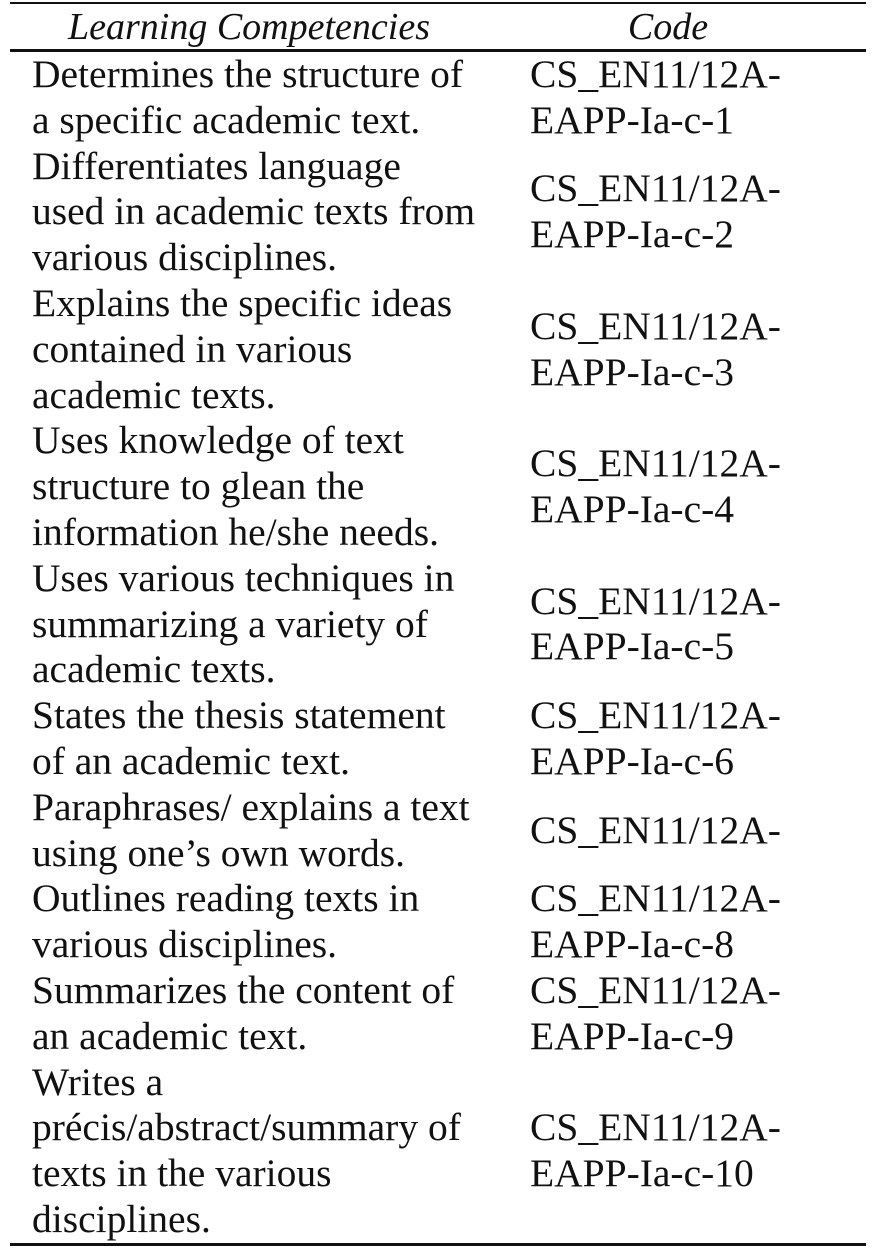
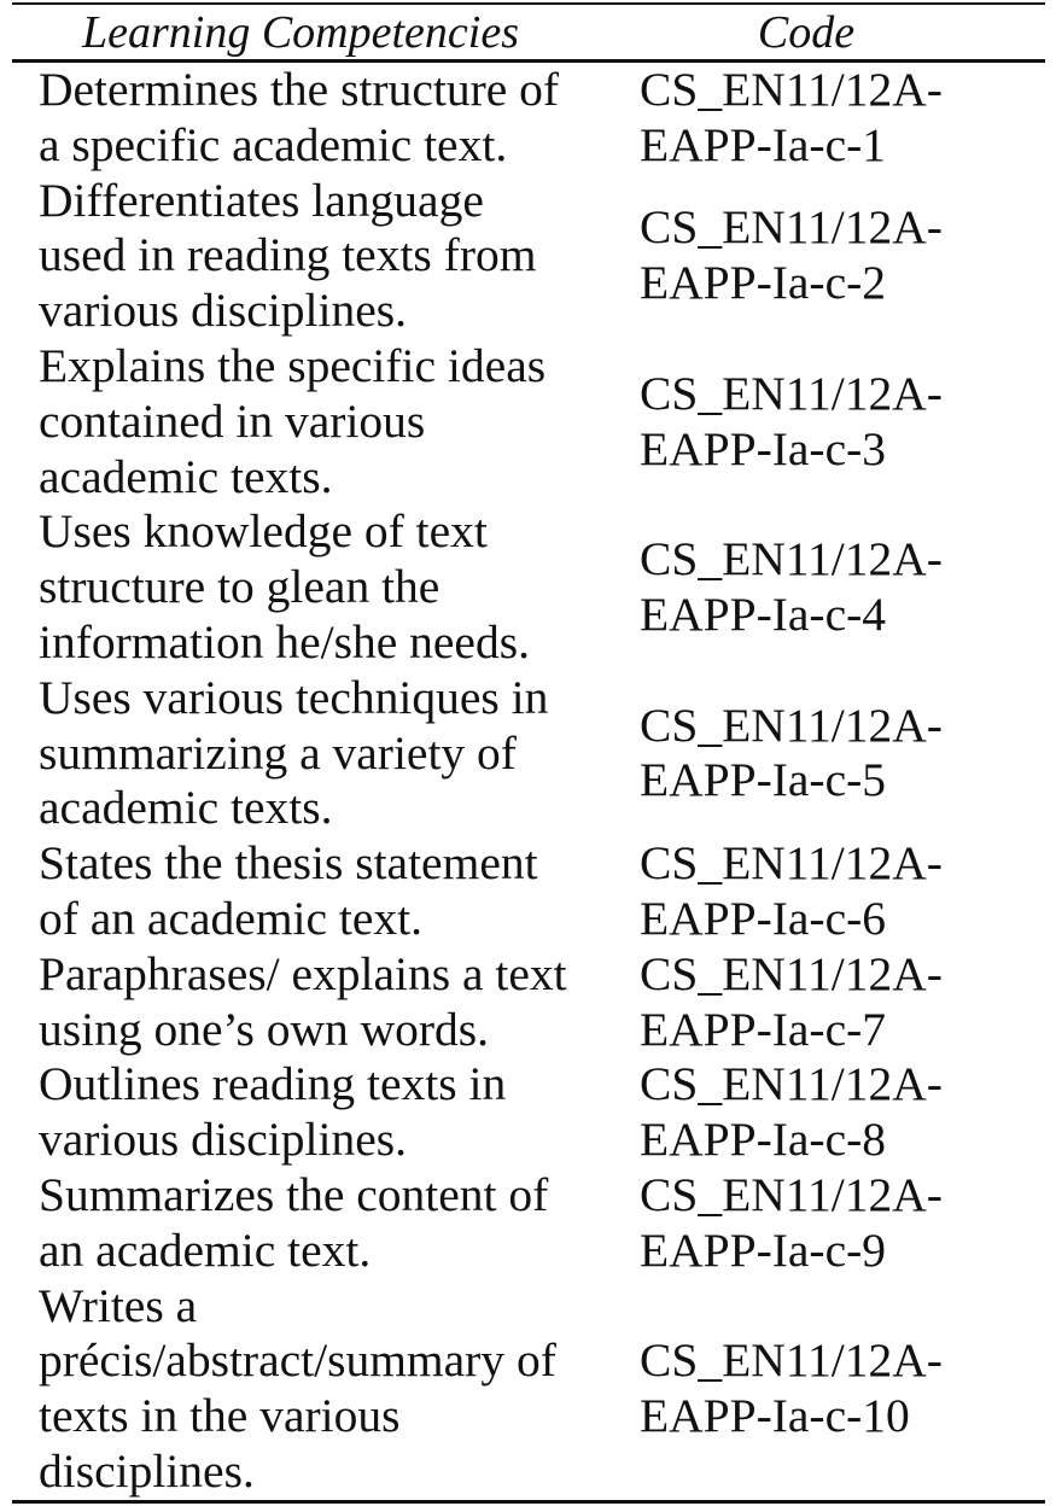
  Learning Competencies
  Code
  Determines the structure of
  a specific academic text.
  CS_EN11/12A-
  EAPP-Ia-c-1
  Differentiates language
- used in academic texts from
+ used in reading texts from
  various disciplines.
  CS_EN11/12A-
  EAPP-Ia-c-2
  Explains the specific ideas
  contained in various
  academic texts.
  CS_EN11/12A-
  EAPP-Ia-c-3
  Uses knowledge of text
  structure to glean the
  information he/she needs.
  CS_EN11/12A-
  EAPP-Ia-c-4
  Uses various techniques in
  summarizing a variety of
  academic texts.
  CS_EN11/12A-
  EAPP-Ia-c-5
  States the thesis statement
  of an academic text.
  CS_EN11/12A-
  EAPP-Ia-c-6
  Paraphrases/ explains a text
  using one’s own words.
  CS_EN11/12A-
+ EAPP-Ia-c-7
  Outlines reading texts in
  various disciplines.
  CS_EN11/12A-
  EAPP-Ia-c-8
  Summarizes the content of
  an academic text.
  CS_EN11/12A-
  EAPP-Ia-c-9
  Writes a
  précis/abstract/summary of
  texts in the various
  disciplines.
  CS_EN11/12A-
  EAPP-Ia-c-10
